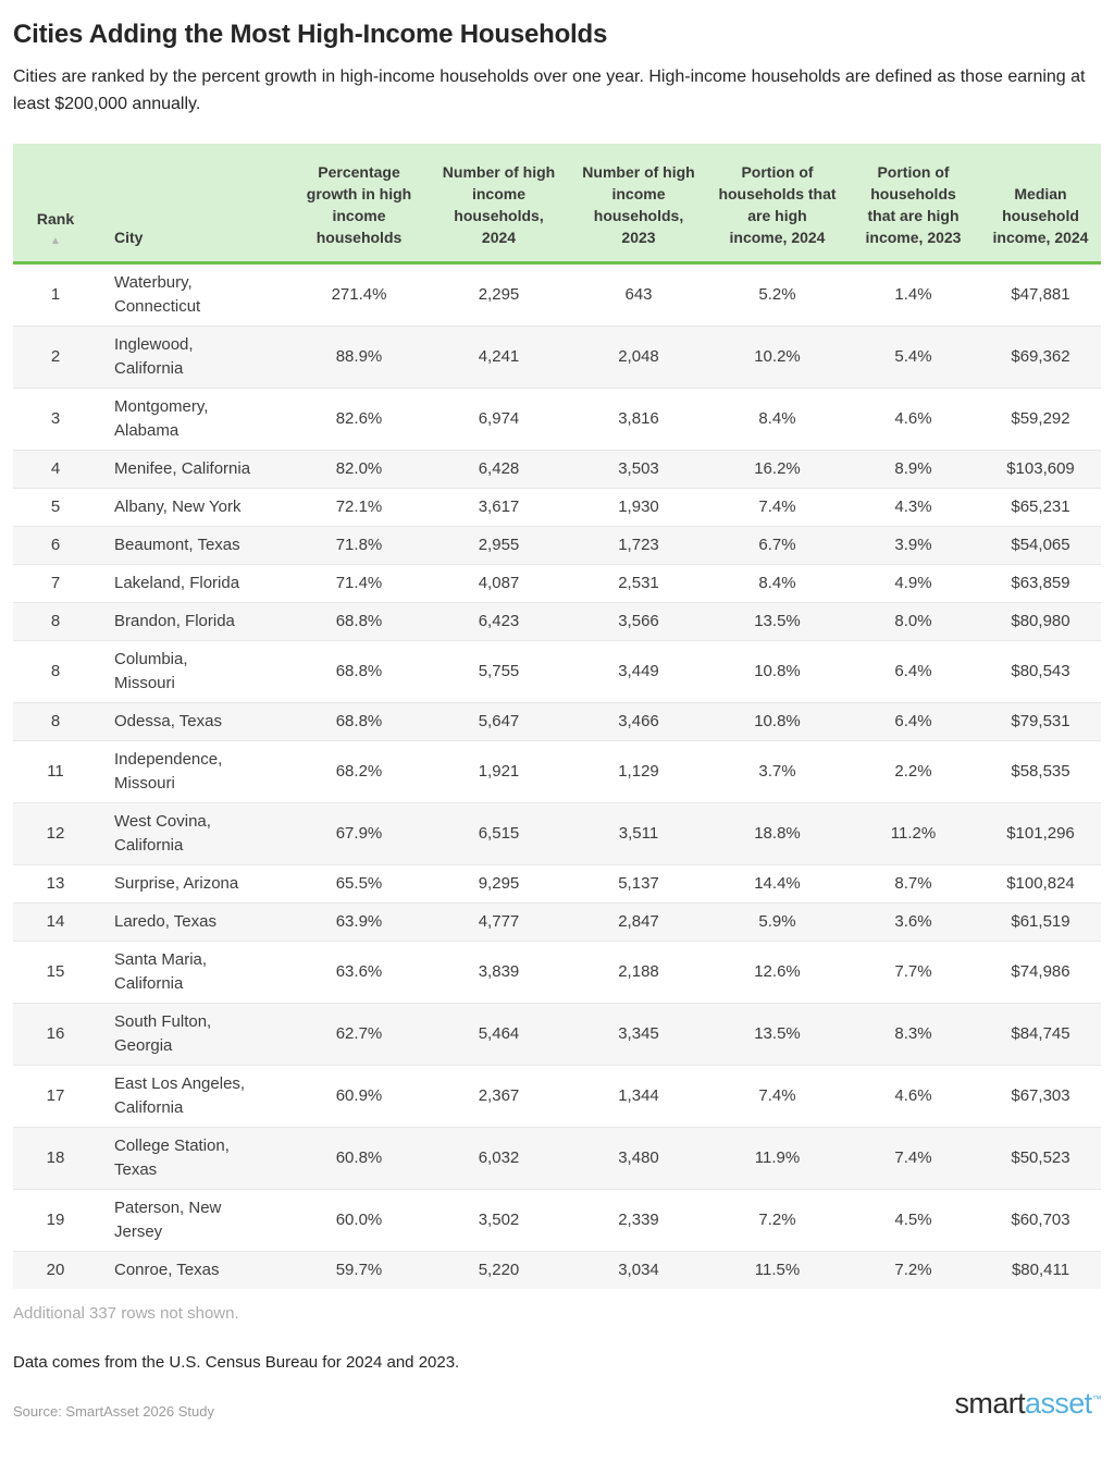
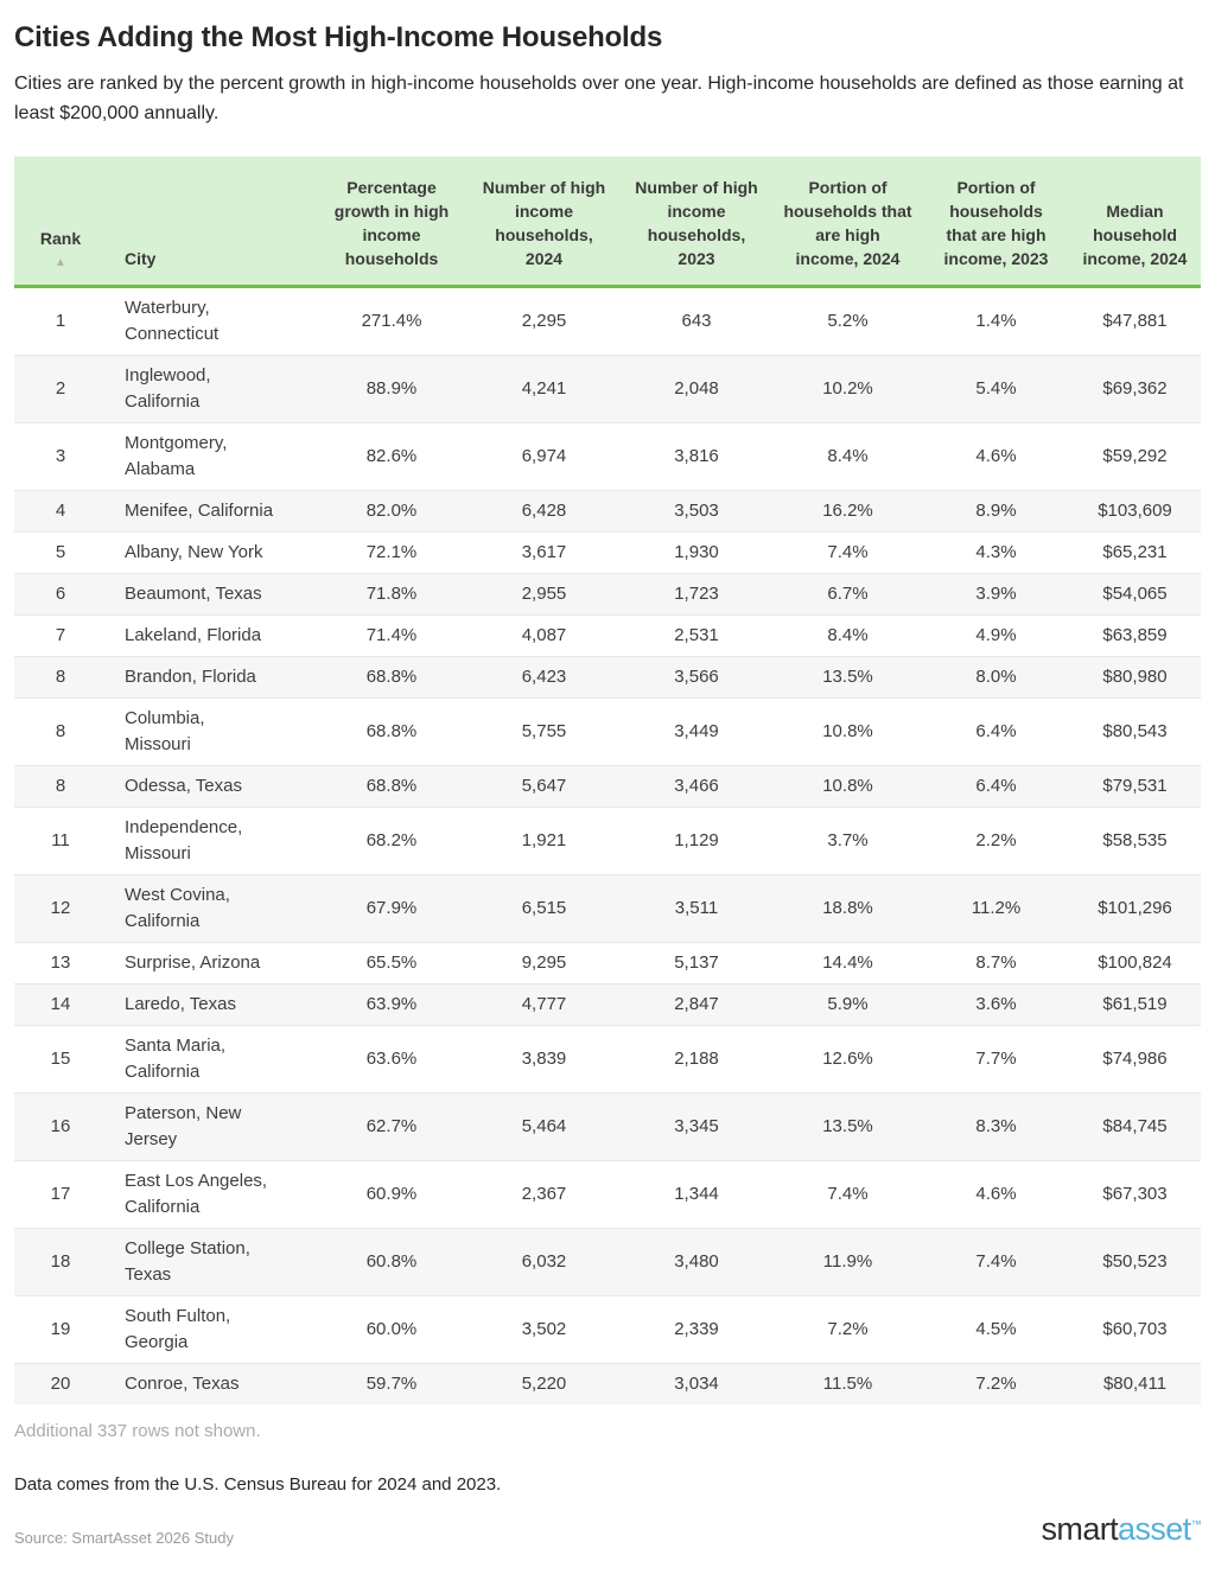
  Cities Adding the Most High-Income Households
  Cities are ranked by the percent growth in high-income households over one year. High-income households are defined as those earning at least $200,000 annually.
  Rank▲	City	Percentage growth in high income households	Number of high income households, 2024	Number of high income households, 2023	Portion of households that are high income, 2024	Portion of households that are high income, 2023	Median household income, 2024
  1	Waterbury, Connecticut	271.4%	2,295	643	5.2%	1.4%	$47,881
  2	Inglewood, California	88.9%	4,241	2,048	10.2%	5.4%	$69,362
  3	Montgomery, Alabama	82.6%	6,974	3,816	8.4%	4.6%	$59,292
  4	Menifee, California	82.0%	6,428	3,503	16.2%	8.9%	$103,609
  5	Albany, New York	72.1%	3,617	1,930	7.4%	4.3%	$65,231
  6	Beaumont, Texas	71.8%	2,955	1,723	6.7%	3.9%	$54,065
  7	Lakeland, Florida	71.4%	4,087	2,531	8.4%	4.9%	$63,859
  8	Brandon, Florida	68.8%	6,423	3,566	13.5%	8.0%	$80,980
  8	Columbia, Missouri	68.8%	5,755	3,449	10.8%	6.4%	$80,543
  8	Odessa, Texas	68.8%	5,647	3,466	10.8%	6.4%	$79,531
  11	Independence, Missouri	68.2%	1,921	1,129	3.7%	2.2%	$58,535
  12	West Covina, California	67.9%	6,515	3,511	18.8%	11.2%	$101,296
  13	Surprise, Arizona	65.5%	9,295	5,137	14.4%	8.7%	$100,824
  14	Laredo, Texas	63.9%	4,777	2,847	5.9%	3.6%	$61,519
  15	Santa Maria, California	63.6%	3,839	2,188	12.6%	7.7%	$74,986
- 16	South Fulton, Georgia	62.7%	5,464	3,345	13.5%	8.3%	$84,745
+ 16	Paterson, New Jersey	62.7%	5,464	3,345	13.5%	8.3%	$84,745
  17	East Los Angeles, California	60.9%	2,367	1,344	7.4%	4.6%	$67,303
  18	College Station, Texas	60.8%	6,032	3,480	11.9%	7.4%	$50,523
- 19	Paterson, New Jersey	60.0%	3,502	2,339	7.2%	4.5%	$60,703
+ 19	South Fulton, Georgia	60.0%	3,502	2,339	7.2%	4.5%	$60,703
  20	Conroe, Texas	59.7%	5,220	3,034	11.5%	7.2%	$80,411
  Additional 337 rows not shown.
  Data comes from the U.S. Census Bureau for 2024 and 2023.
  Source: SmartAsset 2026 Study
  smartasset™
